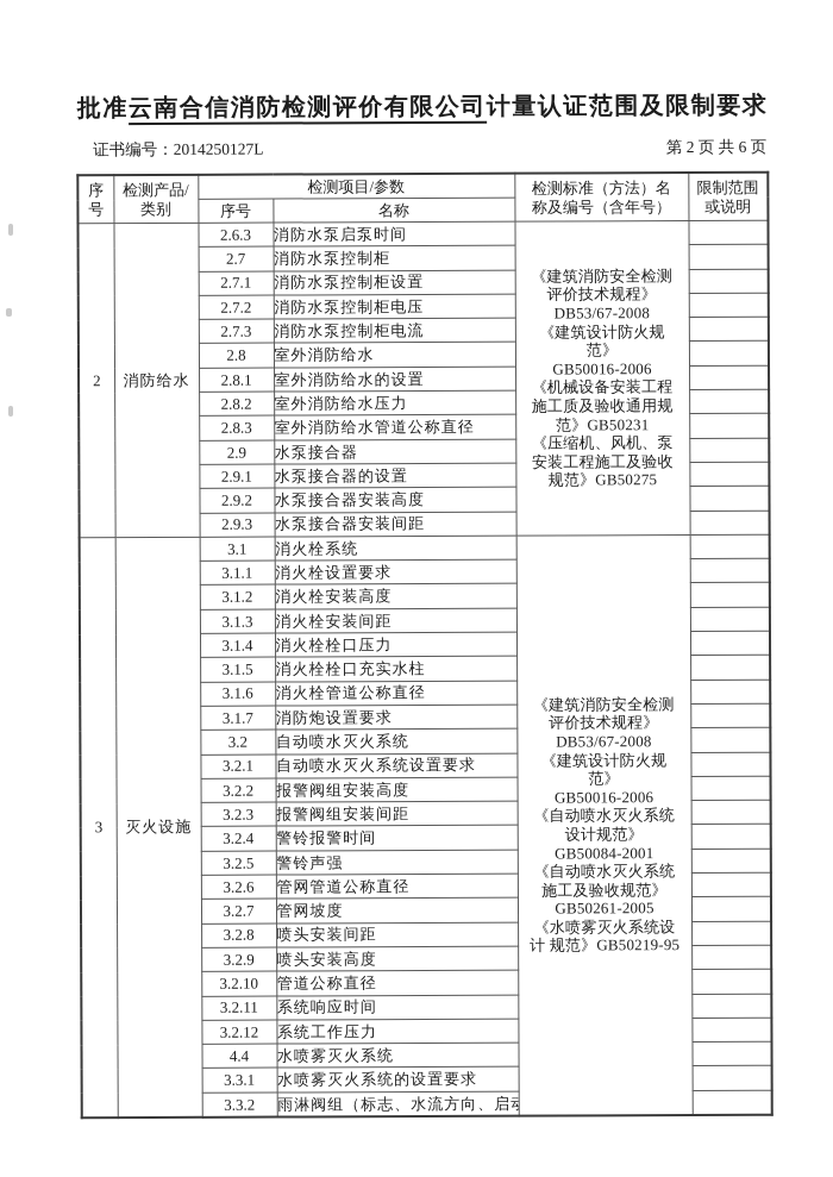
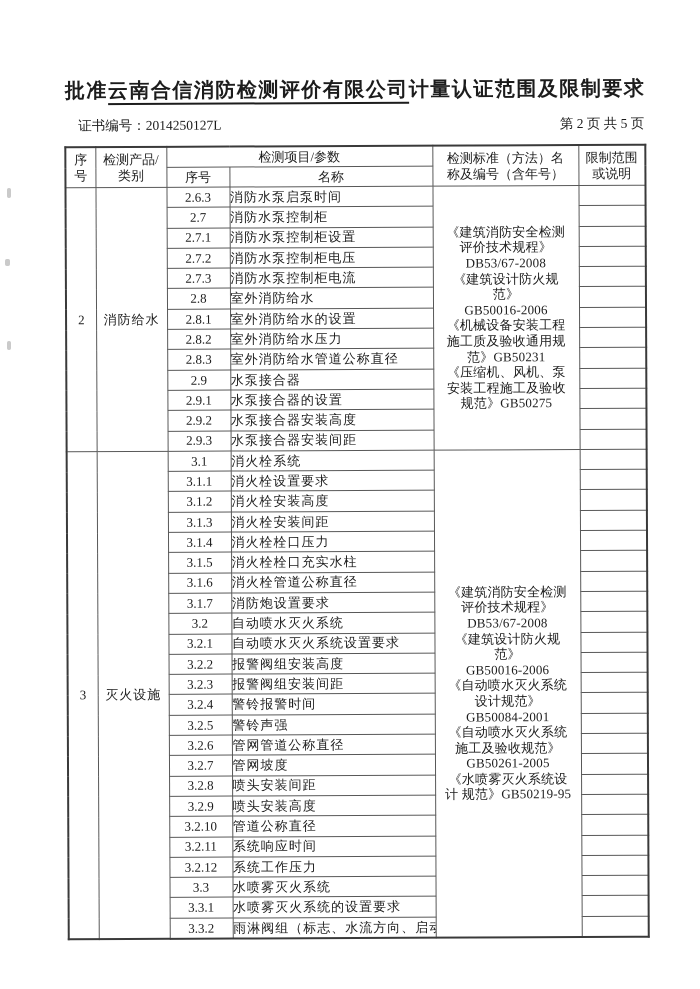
  批准云南合信消防检测评价有限公司计量认证范围及限制要求
  证书编号：2014250127L
- 第 2 页 共 6 页
+ 第 2 页 共 5 页
  序 号	检测产品/ 类别	检测项目/参数	检测标准（方法）名 称及编号（含年号）	限制范围 或说明
  序号	名称
  2	消防给水	2.6.3	消防水泵启泵时间	《建筑消防安全检测 评价技术规程》 DB53/67-2008 《建筑设计防火规 范》 GB50016-2006 《机械设备安装工程 施工质及验收通用规 范》GB50231 《压缩机、风机、泵 安装工程施工及验收 规范》GB50275
  2.7	消防水泵控制柜
  2.7.1	消防水泵控制柜设置
  2.7.2	消防水泵控制柜电压
  2.7.3	消防水泵控制柜电流
  2.8	室外消防给水
  2.8.1	室外消防给水的设置
  2.8.2	室外消防给水压力
  2.8.3	室外消防给水管道公称直径
  2.9	水泵接合器
  2.9.1	水泵接合器的设置
  2.9.2	水泵接合器安装高度
  2.9.3	水泵接合器安装间距
  3	灭火设施	3.1	消火栓系统	《建筑消防安全检测 评价技术规程》 DB53/67-2008 《建筑设计防火规 范》 GB50016-2006 《自动喷水灭火系统 设计规范》 GB50084-2001 《自动喷水灭火系统 施工及验收规范》 GB50261-2005 《水喷雾灭火系统设 计 规范》GB50219-95
  3.1.1	消火栓设置要求
  3.1.2	消火栓安装高度
  3.1.3	消火栓安装间距
  3.1.4	消火栓栓口压力
  3.1.5	消火栓栓口充实水柱
  3.1.6	消火栓管道公称直径
  3.1.7	消防炮设置要求
  3.2	自动喷水灭火系统
  3.2.1	自动喷水灭火系统设置要求
  3.2.2	报警阀组安装高度
  3.2.3	报警阀组安装间距
  3.2.4	警铃报警时间
  3.2.5	警铃声强
  3.2.6	管网管道公称直径
  3.2.7	管网坡度
  3.2.8	喷头安装间距
  3.2.9	喷头安装高度
  3.2.10	管道公称直径
  3.2.11	系统响应时间
  3.2.12	系统工作压力
- 4.4	水喷雾灭火系统
+ 3.3	水喷雾灭火系统
  3.3.1	水喷雾灭火系统的设置要求
  3.3.2	雨淋阀组（标志、水流方向、启
